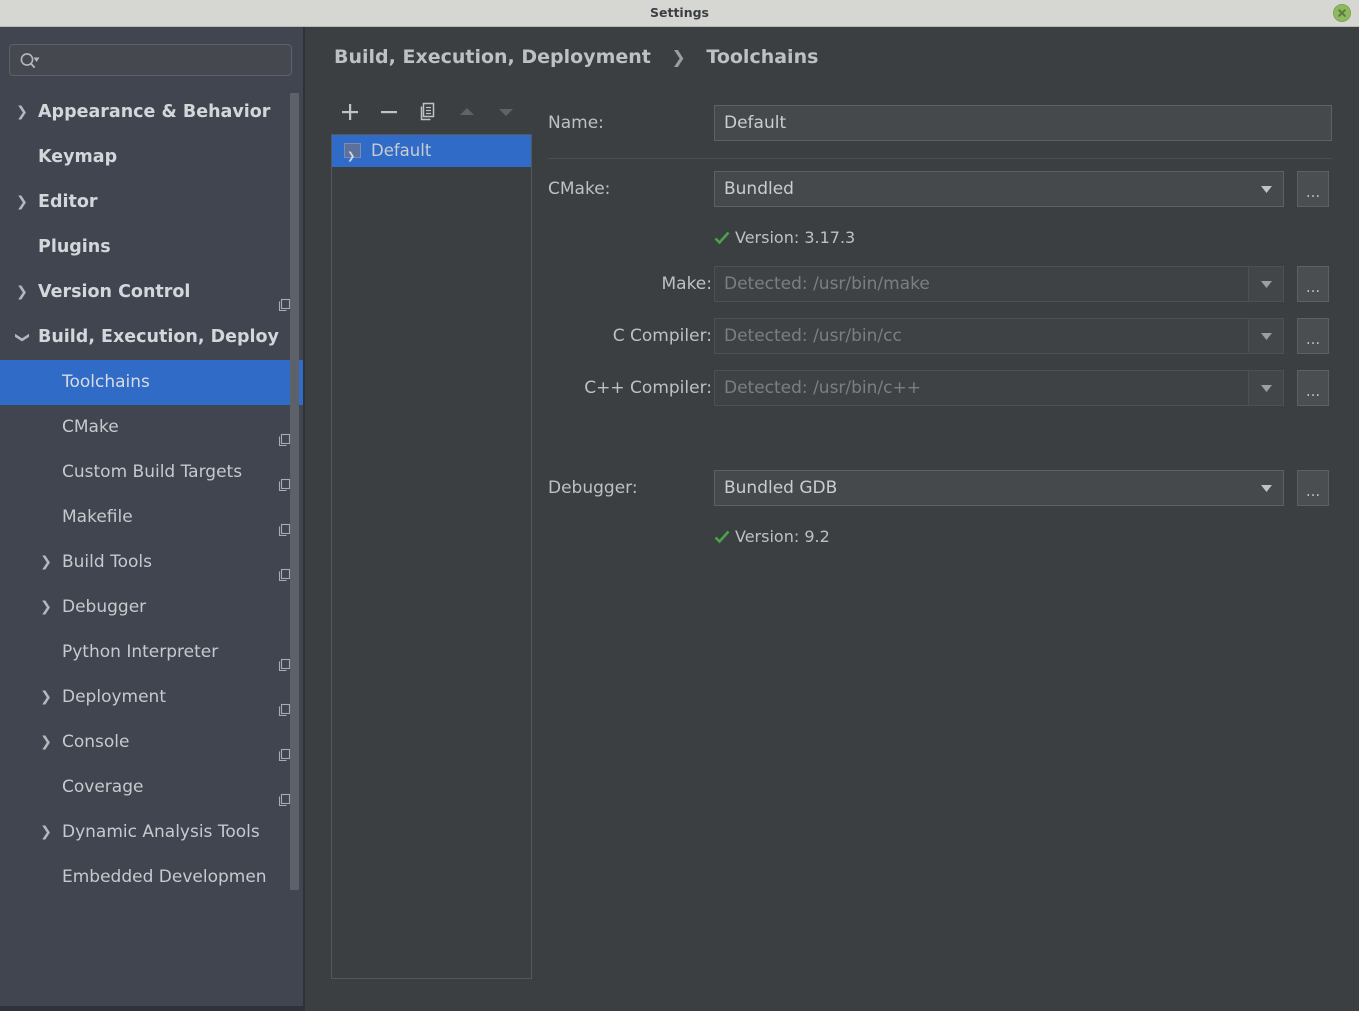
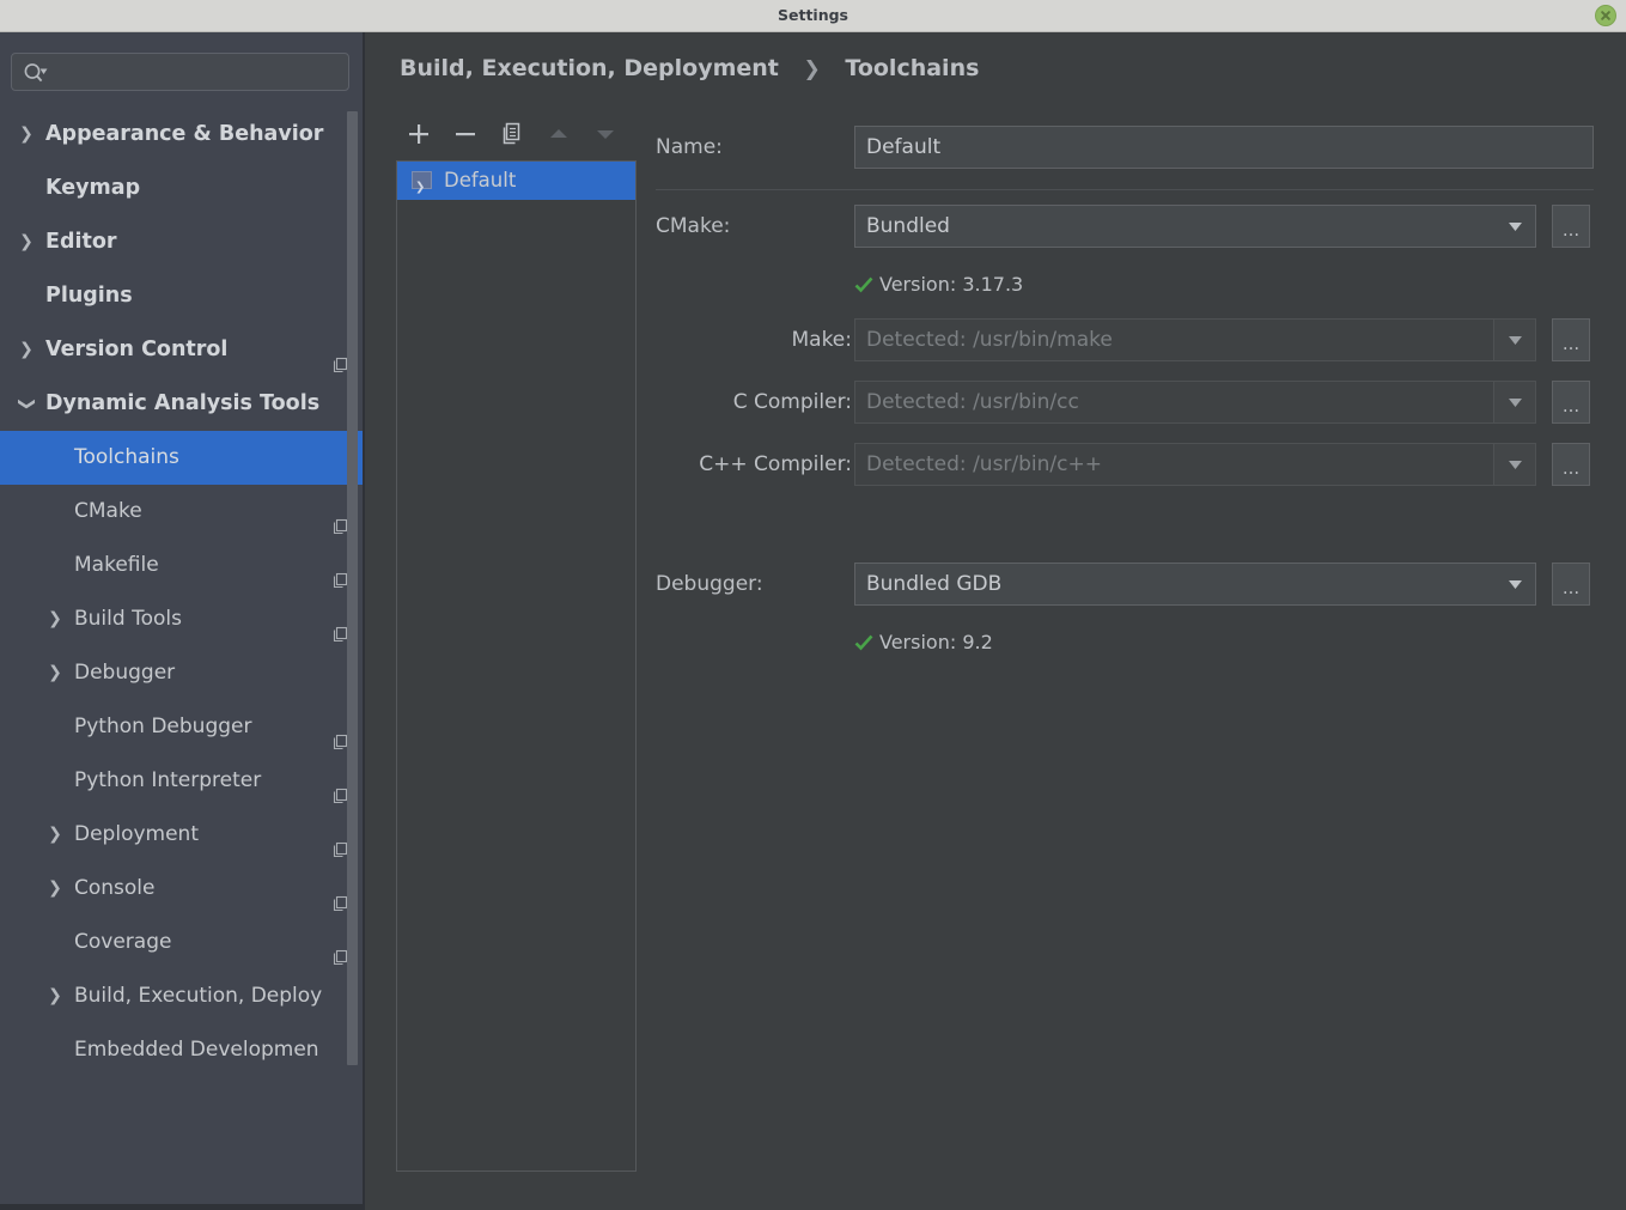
  Settings
  ❯
  Appearance & Behavior
  Keymap
  ❯
  Editor
  Plugins
  ❯
  Version Control
- Build, Execution, Deploy
+ Dynamic Analysis Tools
  Toolchains
  CMake
- Custom Build Targets
  Makefile
  ❯
  Build Tools
  ❯
  Debugger
+ Python Debugger
  Python Interpreter
  ❯
  Deployment
  ❯
  Console
  Coverage
  ❯
- Dynamic Analysis Tools
+ Build, Execution, Deploy
  Embedded Developmen
  Build, Execution, Deployment ❯ Toolchains
  Default
  Name:
  Default
  CMake:
  Bundled
  ...
  Version: 3.17.3
  Make:
  Detected: /usr/bin/make
  ...
  C Compiler:
  Detected: /usr/bin/cc
  ...
  C++ Compiler:
  Detected: /usr/bin/c++
  ...
  Debugger:
  Bundled GDB
  ...
  Version: 9.2
